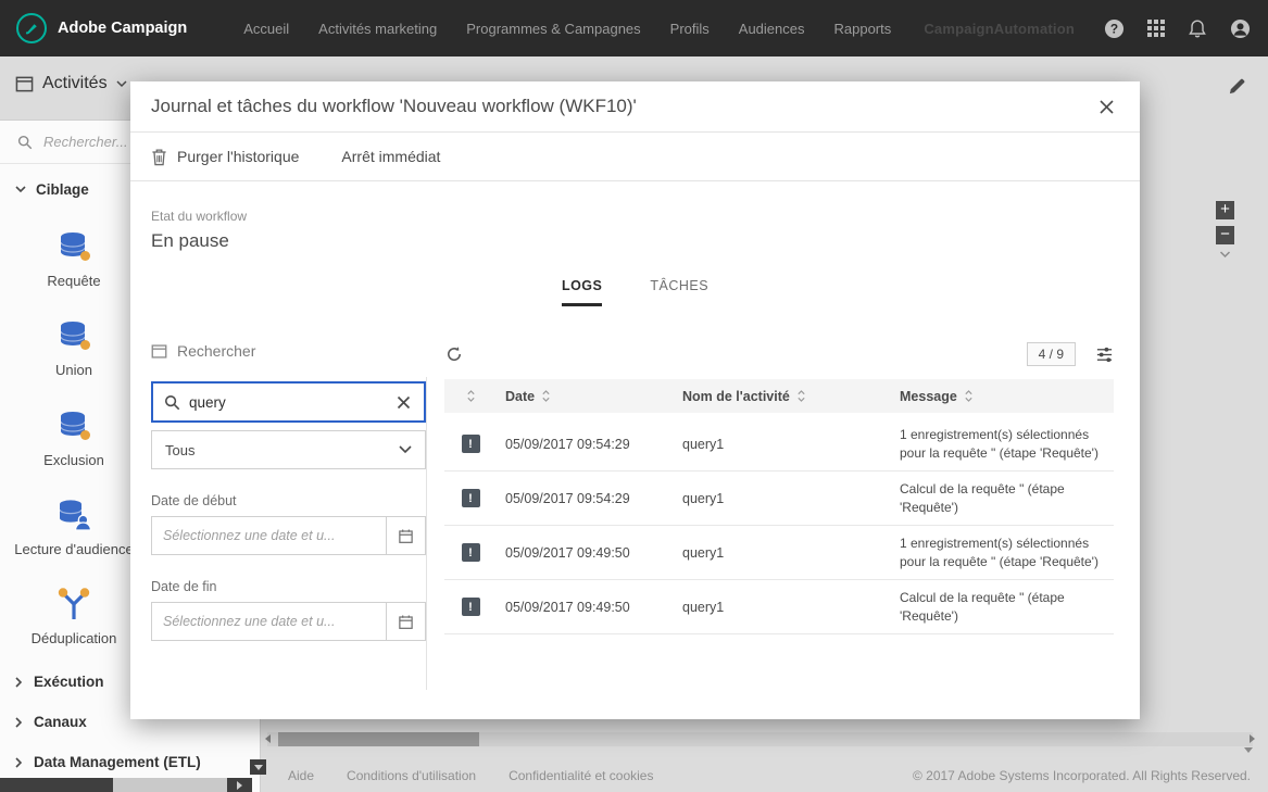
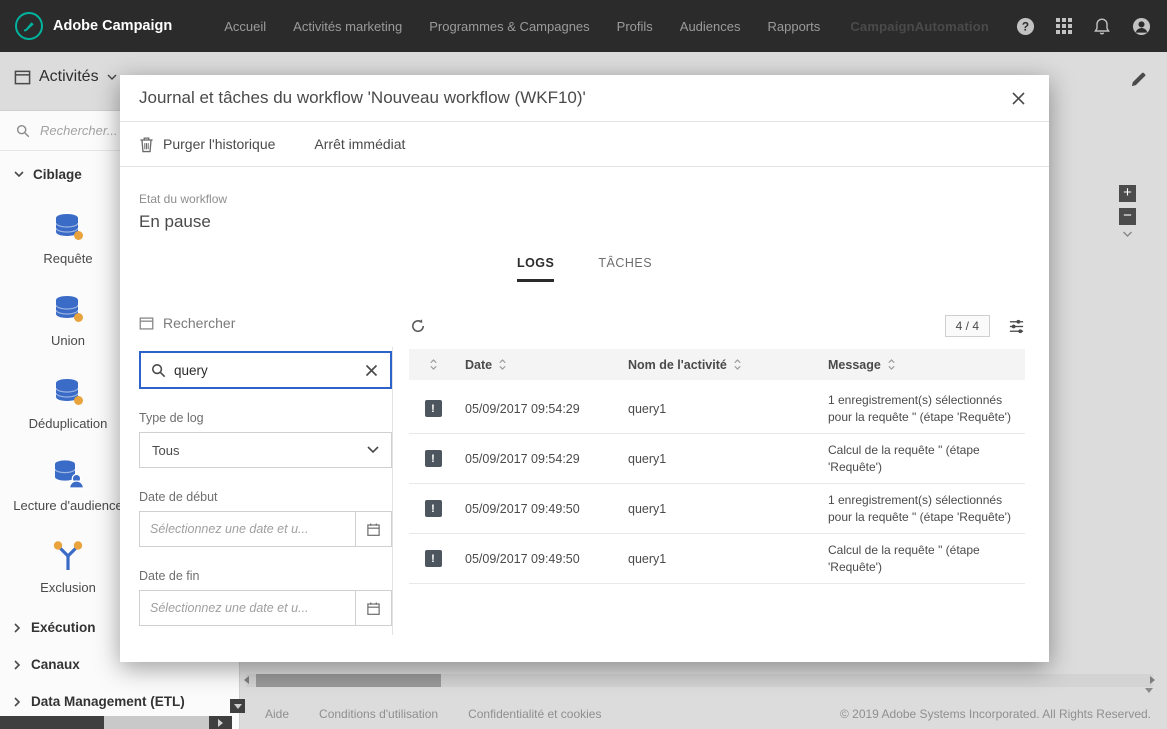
  Adobe Campaign
  Accueil
  Activités marketing
  Programmes & Campagnes
  Profils
  Audiences
  Rapports
  CampaignAutomation
  ?
  Activités
  Rechercher...
  Ciblage
  Requête
  Union
- Exclusion
+ Déduplication
  Lecture d'audienc
- Déduplication
+ Exclusion
  Exécution
  Canaux
  Data Management (ETL)
  +
  −
  Aide
  Conditions d'utilisation
  Confidentialité et cookies
- © 2017 Adobe Systems Incorporated. All Rights Reserved.
+ © 2019 Adobe Systems Incorporated. All Rights Reserved.
  Journal et tâches du workflow 'Nouveau workflow (WKF10)'
  Purger l'historique
  Arrêt immédiat
  Etat du workflow
  En pause
  LOGS
  TÂCHES
  Rechercher
  query
+ Type de log
  Tous
  Date de début
  Sélectionnez une date et u...
  Date de fin
  Sélectionnez une date et u...
- 4 / 9
+ 4 / 4
  Date
  Nom de l'activité
  Message
  05/09/2017 09:54:29
  query1
  1 enregistrement(s) sélectionnés pour la requête " (étape 'Requête')
  05/09/2017 09:54:29
  query1
  Calcul de la requête " (étape 'Requête')
  05/09/2017 09:49:50
  query1
  1 enregistrement(s) sélectionnés pour la requête " (étape 'Requête')
  05/09/2017 09:49:50
  query1
  Calcul de la requête " (étape 'Requête')
